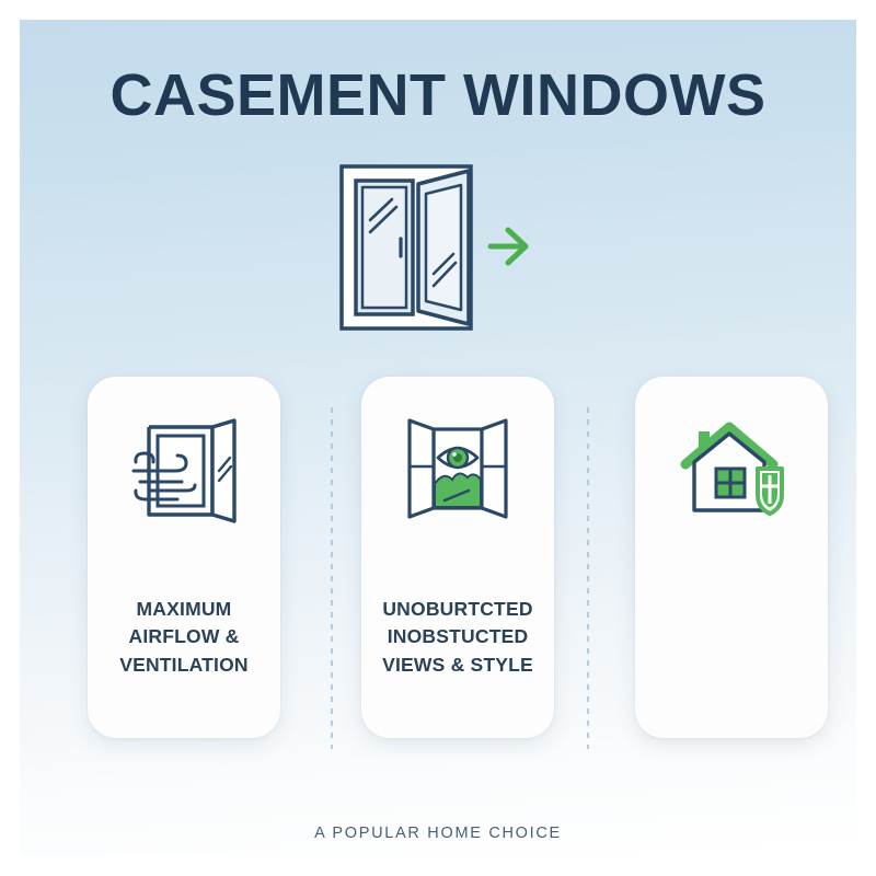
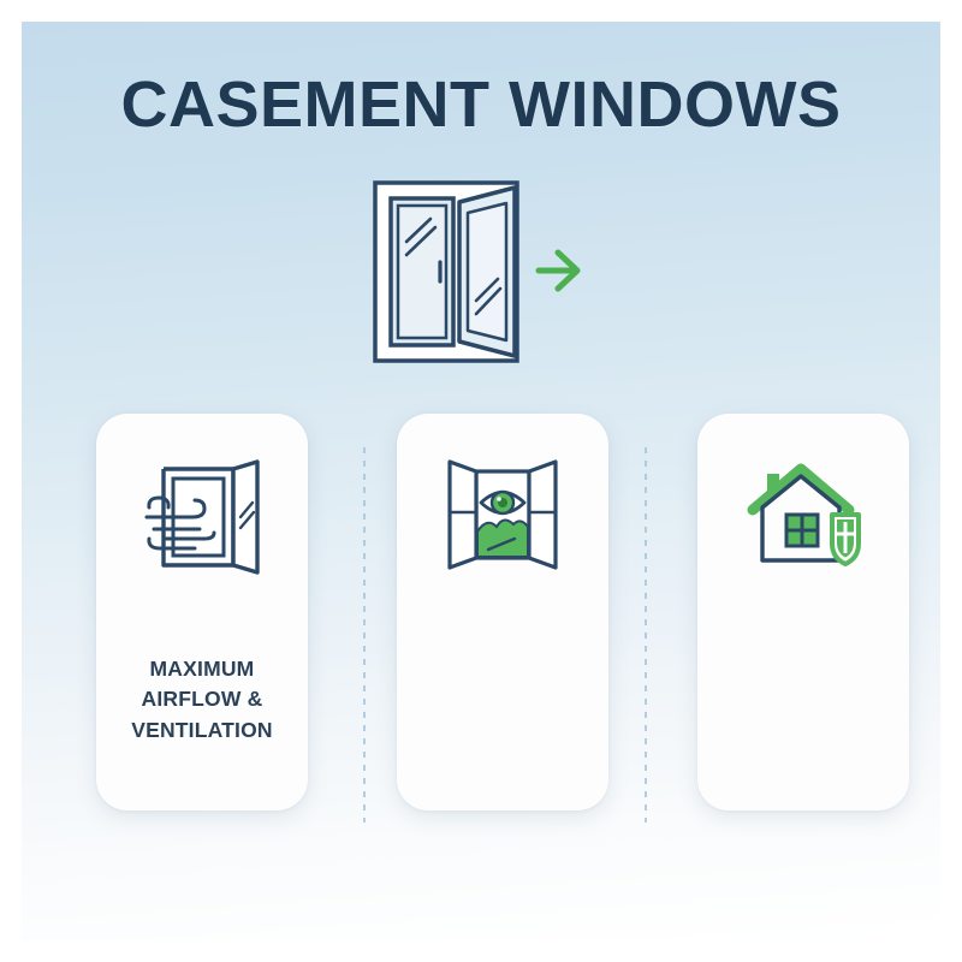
  CASEMENT WINDOWS
  MAXIMUM
  AIRFLOW &
  VENTILATION
- UNOBURTCTED
- INOBSTUCTED
- VIEWS & STYLE
- A POPULAR HOME CHOICE
